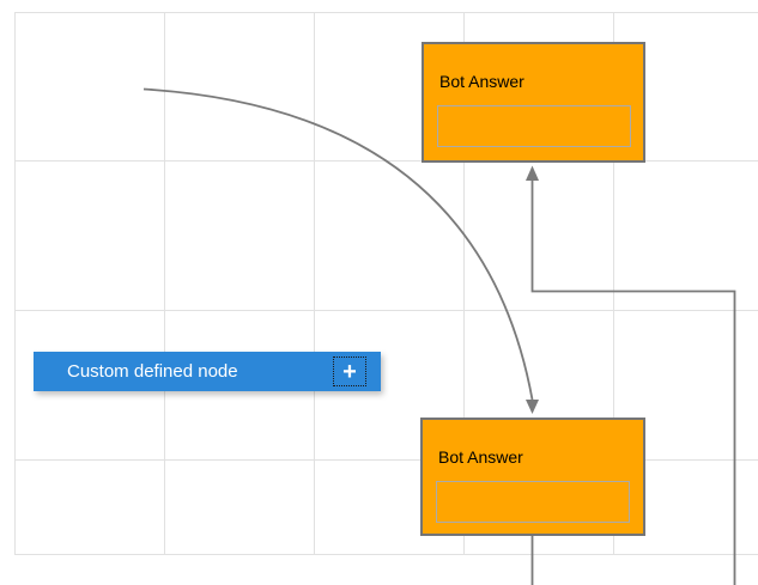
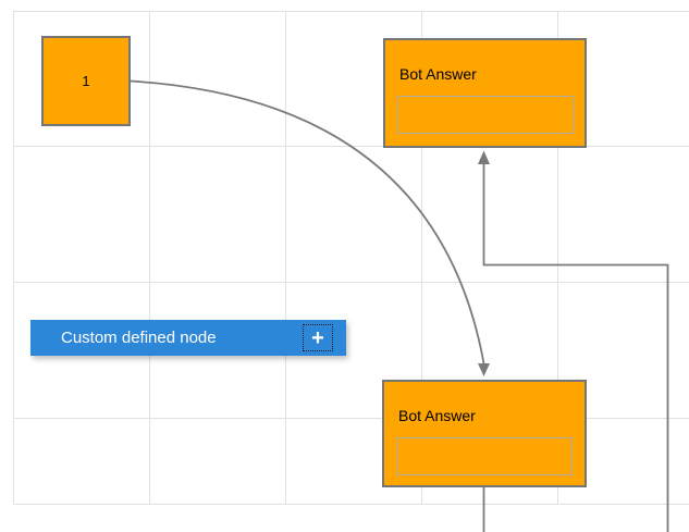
+ 1
  Bot Answer
  Bot Answer
  Custom defined node
  +
